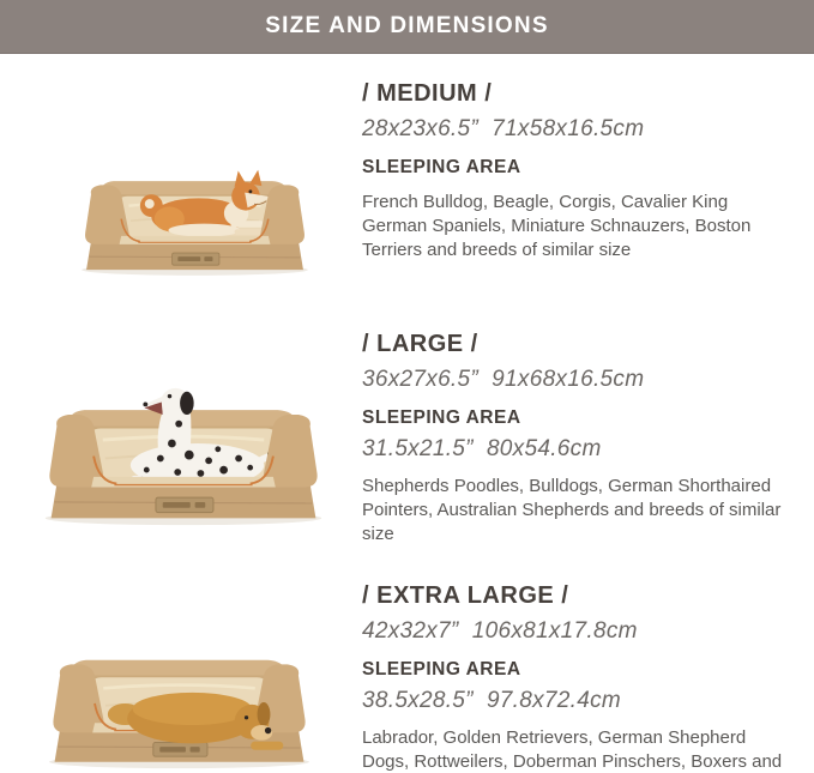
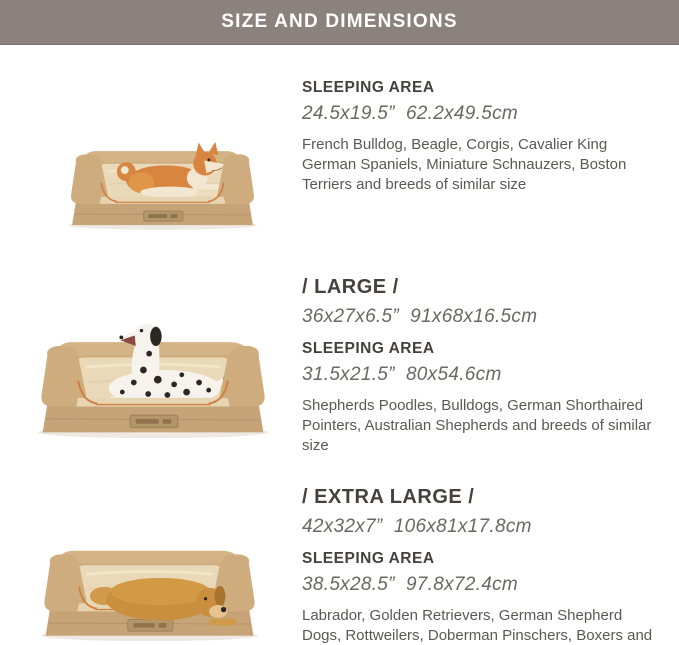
  SIZE AND DIMENSIONS
- / MEDIUM /
- 28x23x6.5” 71x58x16.5cm
  SLEEPING AREA
+ 24.5x19.5” 62.2x49.5cm
  French Bulldog, Beagle, Corgis, Cavalier King German Spaniels, Miniature Schnauzers, Boston Terriers and breeds of similar size
  / LARGE /
  36x27x6.5” 91x68x16.5cm
  SLEEPING AREA
  31.5x21.5” 80x54.6cm
  Shepherds Poodles, Bulldogs, German Shorthaired Pointers, Australian Shepherds and breeds of similar size
  / EXTRA LARGE /
  42x32x7” 106x81x17.8cm
  SLEEPING AREA
  38.5x28.5” 97.8x72.4cm
  Labrador, Golden Retrievers, German Shepherd Dogs, Rottweilers, Doberman Pinschers, Boxers and
